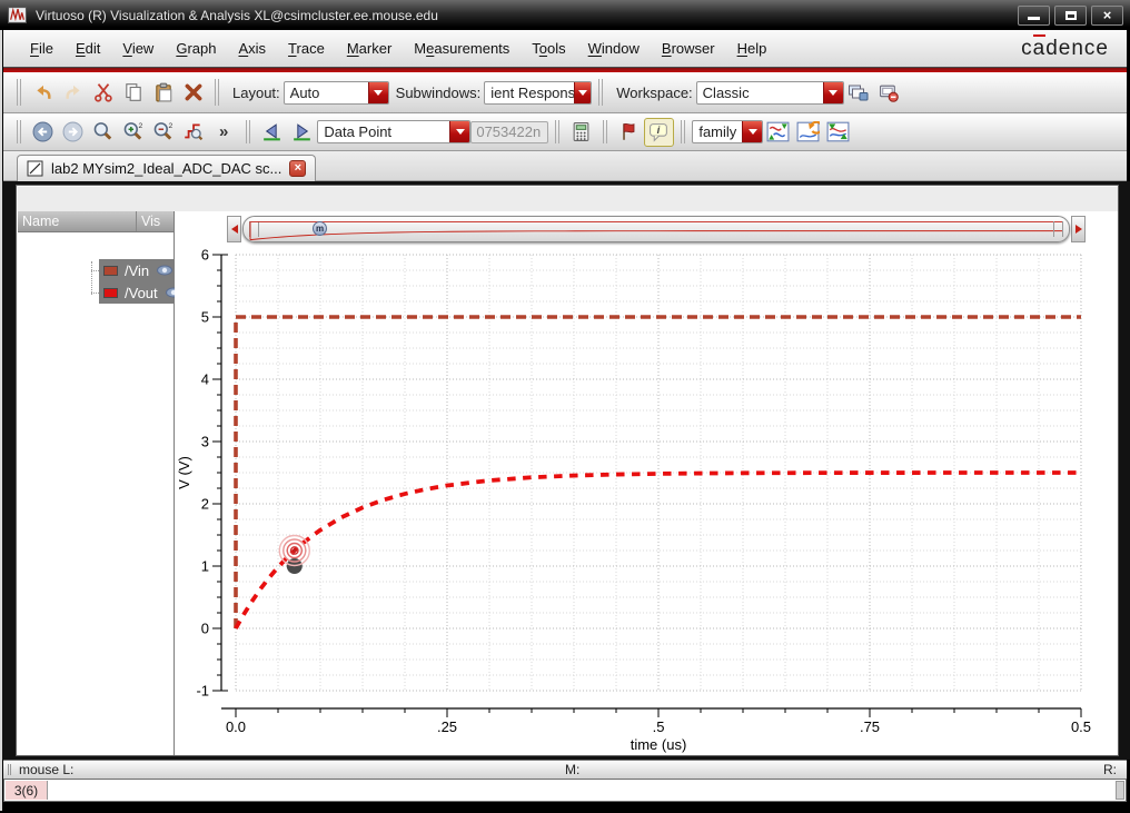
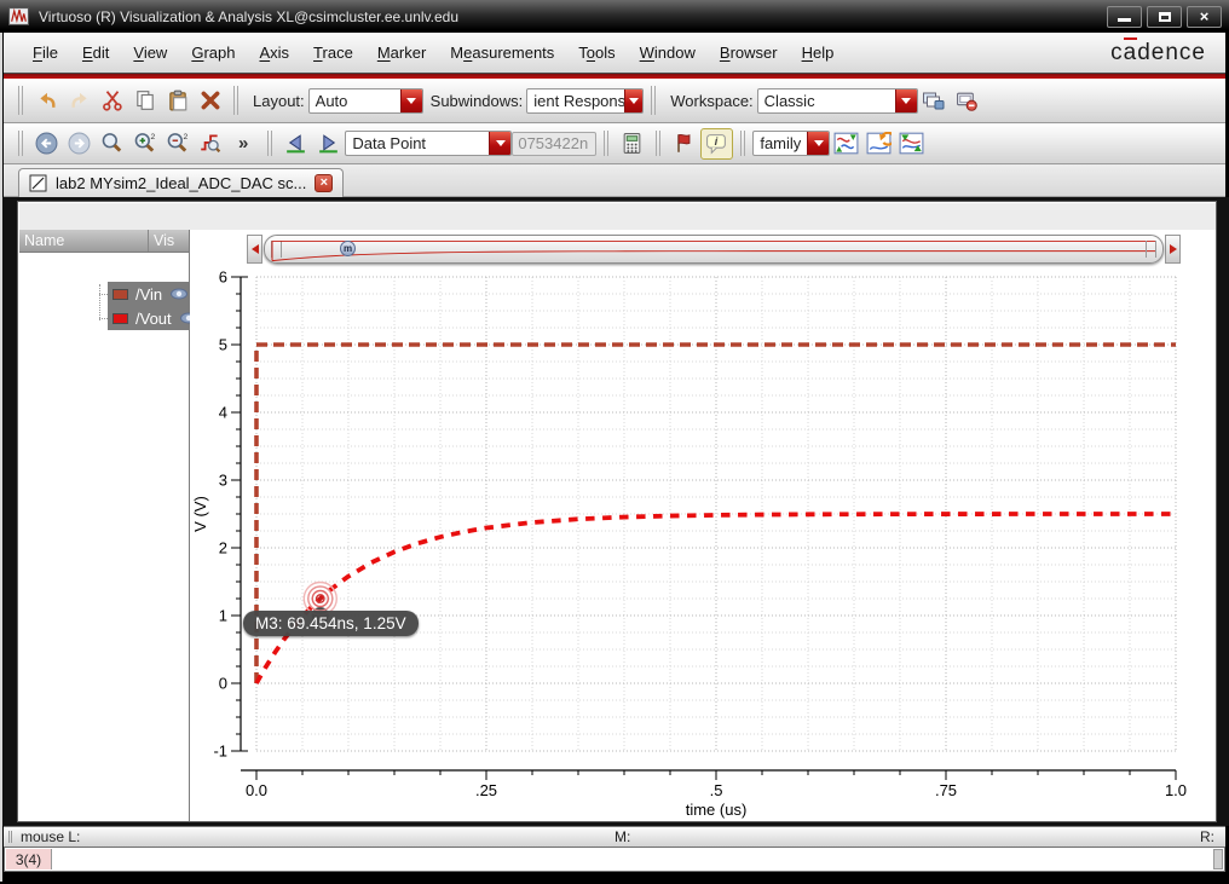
- Virtuoso (R) Visualization & Analysis XL@csimcluster.ee.mouse.edu
+ Virtuoso (R) Visualization & Analysis XL@csimcluster.ee.unlv.edu
  ×
  File
  Edit
  View
  Graph
  Axis
  Trace
  Marker
  Measurements
  Tools
  Window
  Browser
  Help
  cadence
  Layout:
  Auto
  Subwindows:
  ient Respons
  Workspace:
  Classic
  »
  Data Point
  0753422n
  i
  family
  lab2 MYsim2_Ideal_ADC_DAC sc...
  ×
  Name
  Vis
  /Vin
  /Vout
  m
  -1
  0
  1
  2
  3
  4
  5
  6
  0.0
  .25
  .5
  .75
- 0.5
+ 1.0
  time (us)
+ M3: 69.454ns, 1.25V
  mouse L:
  M:
  R:
- 3(6)
+ 3(4)
